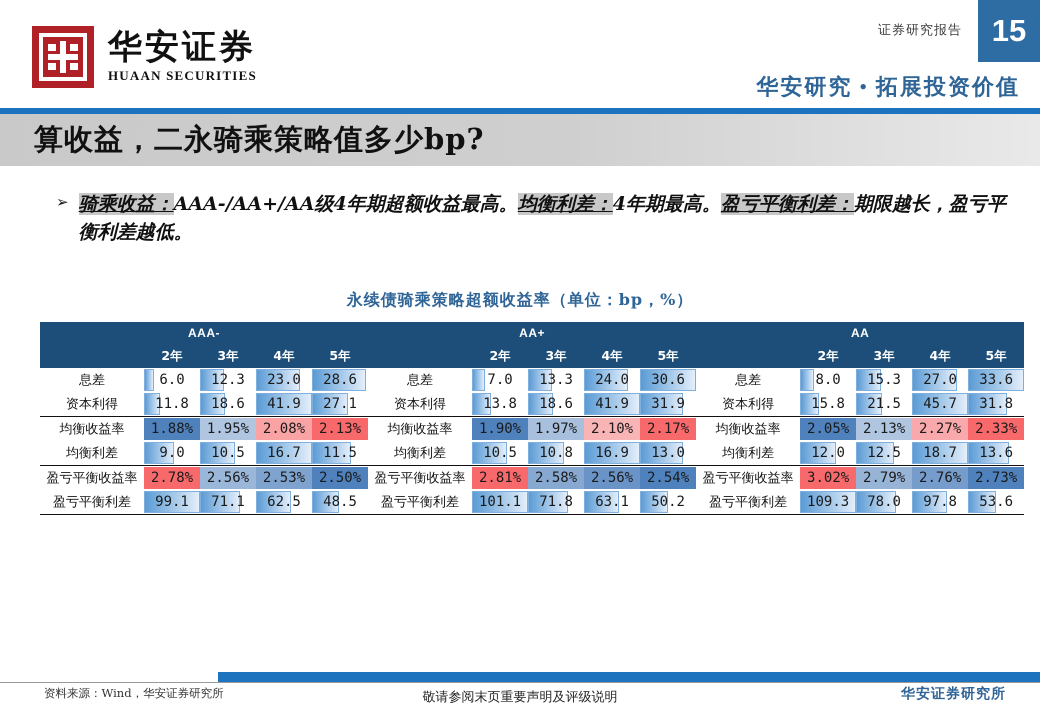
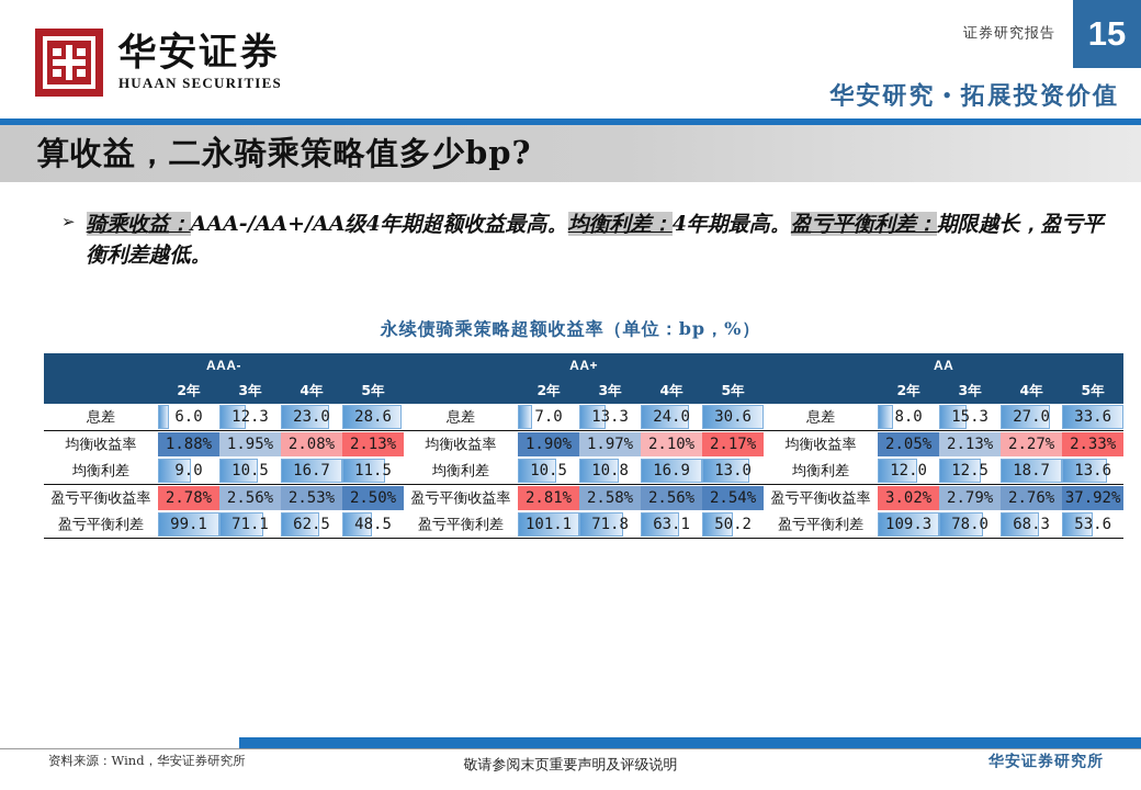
  华安证券
  HUAAN SECURITIES
  证券研究报告
  15
  华安研究
  •
  拓展投资价值
  算收益，二永骑乘策略值多少bp?
  ➢
  骑乘收益：AAA-/AA+/AA级4年期超额收益最高。均衡利差：4年期最高。盈亏平衡利差：期限越长，盈亏平衡利差越低。
  永续债骑乘策略超额收益率（单位：bp，%）
  AAA-	AA+	AA
  	2年	3年	4年	5年		2年	3年	4年	5年		2年	3年	4年	5年
  息差	6.0	12.3	23.0	28.6	息差	7.0	13.3	24.0	30.6	息差	8.0	15.3	27.0	33.6
- 资本利得	11.8	18.6	41.9	27.1	资本利得	13.8	18.6	41.9	31.9	资本利得	15.8	21.5	45.7	31.8
  均衡收益率	1.88%	1.95%	2.08%	2.13%	均衡收益率	1.90%	1.97%	2.10%	2.17%	均衡收益率	2.05%	2.13%	2.27%	2.33%
  均衡利差	9.0	10.5	16.7	11.5	均衡利差	10.5	10.8	16.9	13.0	均衡利差	12.0	12.5	18.7	13.6
- 盈亏平衡收益率	2.78%	2.56%	2.53%	2.50%	盈亏平衡收益率	2.81%	2.58%	2.56%	2.54%	盈亏平衡收益率	3.02%	2.79%	2.76%	2.73%
+ 盈亏平衡收益率	2.78%	2.56%	2.53%	2.50%	盈亏平衡收益率	2.81%	2.58%	2.56%	2.54%	盈亏平衡收益率	3.02%	2.79%	2.76%	37.92%
- 盈亏平衡利差	99.1	71.1	62.5	48.5	盈亏平衡利差	101.1	71.8	63.1	50.2	盈亏平衡利差	109.3	78.0	97.8	53.6
+ 盈亏平衡利差	99.1	71.1	62.5	48.5	盈亏平衡利差	101.1	71.8	63.1	50.2	盈亏平衡利差	109.3	78.0	68.3	53.6
  资料来源：Wind，华安证券研究所
  敬请参阅末页重要声明及评级说明
  华安证券研究所
